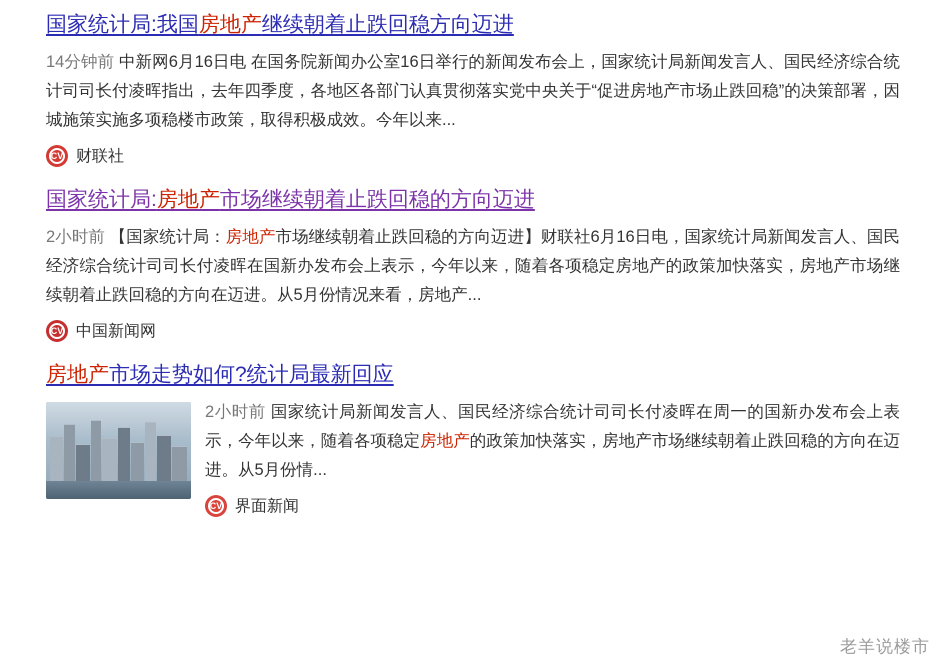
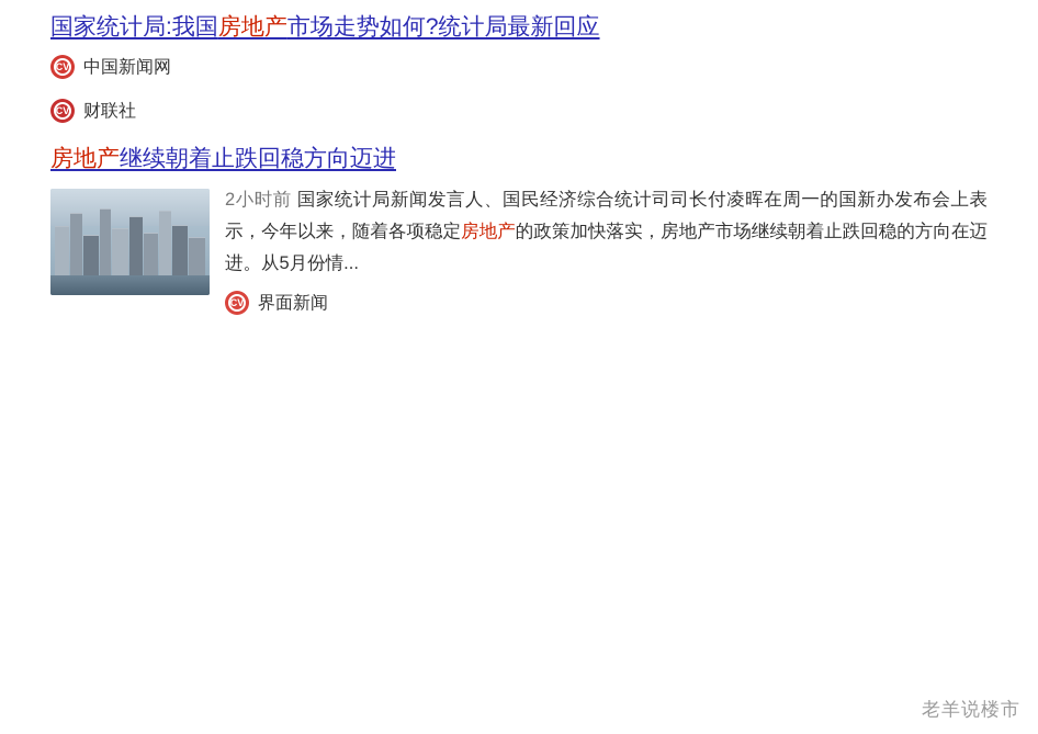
- 国家统计局:我国房地产继续朝着止跌回稳方向迈进
+ 国家统计局:我国房地产市场走势如何?统计局最新回应
- 14分钟前 中新网6月16日电 在国务院新闻办公室16日举行的新闻发布会上，国家统计局新闻发言人、国民经济综合统计司司长付凌晖指出，去年四季度，各地区各部门认真贯彻落实党中央关于“促进房地产市场止跌回稳”的决策部署，因城施策实施多项稳楼市政策，取得积极成效。今年以来...
  CV
- 财联社
+ 中国新闻网
- 国家统计局:房地产市场继续朝着止跌回稳的方向迈进
- 2小时前 【国家统计局：房地产市场继续朝着止跌回稳的方向迈进】财联社6月16日电，国家统计局新闻发言人、国民经济综合统计司司长付凌晖在国新办发布会上表示，今年以来，随着各项稳定房地产的政策加快落实，房地产市场继续朝着止跌回稳的方向在迈进。从5月份情况来看，房地产...
  CV
- 中国新闻网
+ 财联社
- 房地产市场走势如何?统计局最新回应
+ 房地产继续朝着止跌回稳方向迈进
  2小时前 国家统计局新闻发言人、国民经济综合统计司司长付凌晖在周一的国新办发布会上表示，今年以来，随着各项稳定房地产的政策加快落实，房地产市场继续朝着止跌回稳的方向在迈进。从5月份情...
  CV
  界面新闻
  老羊说楼市
